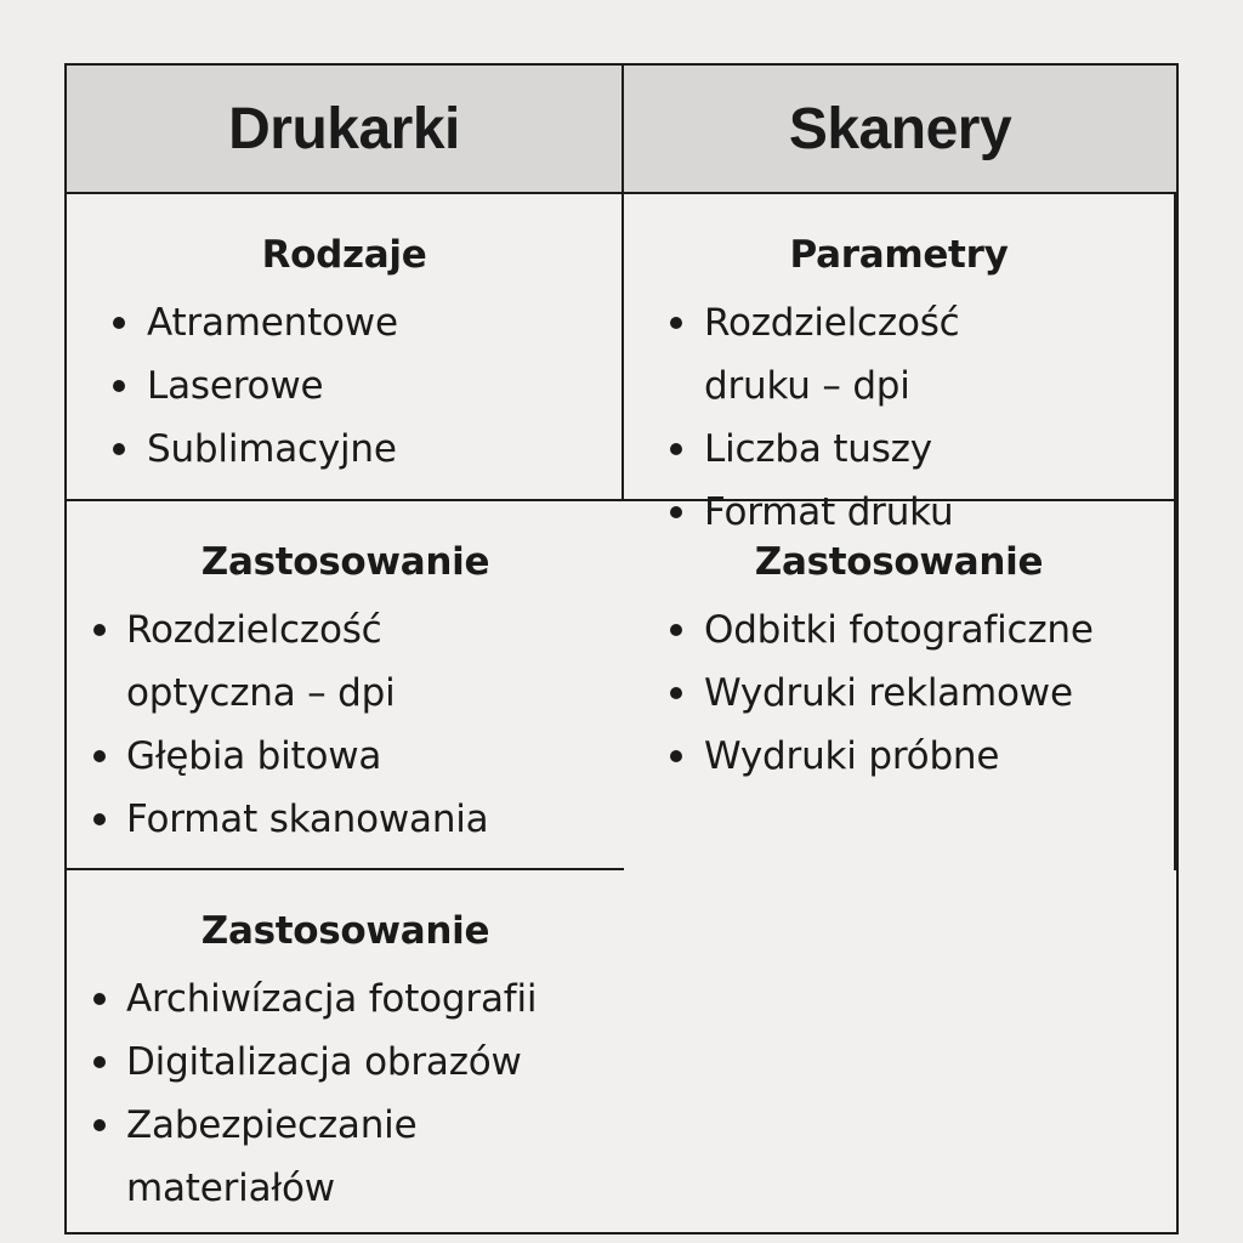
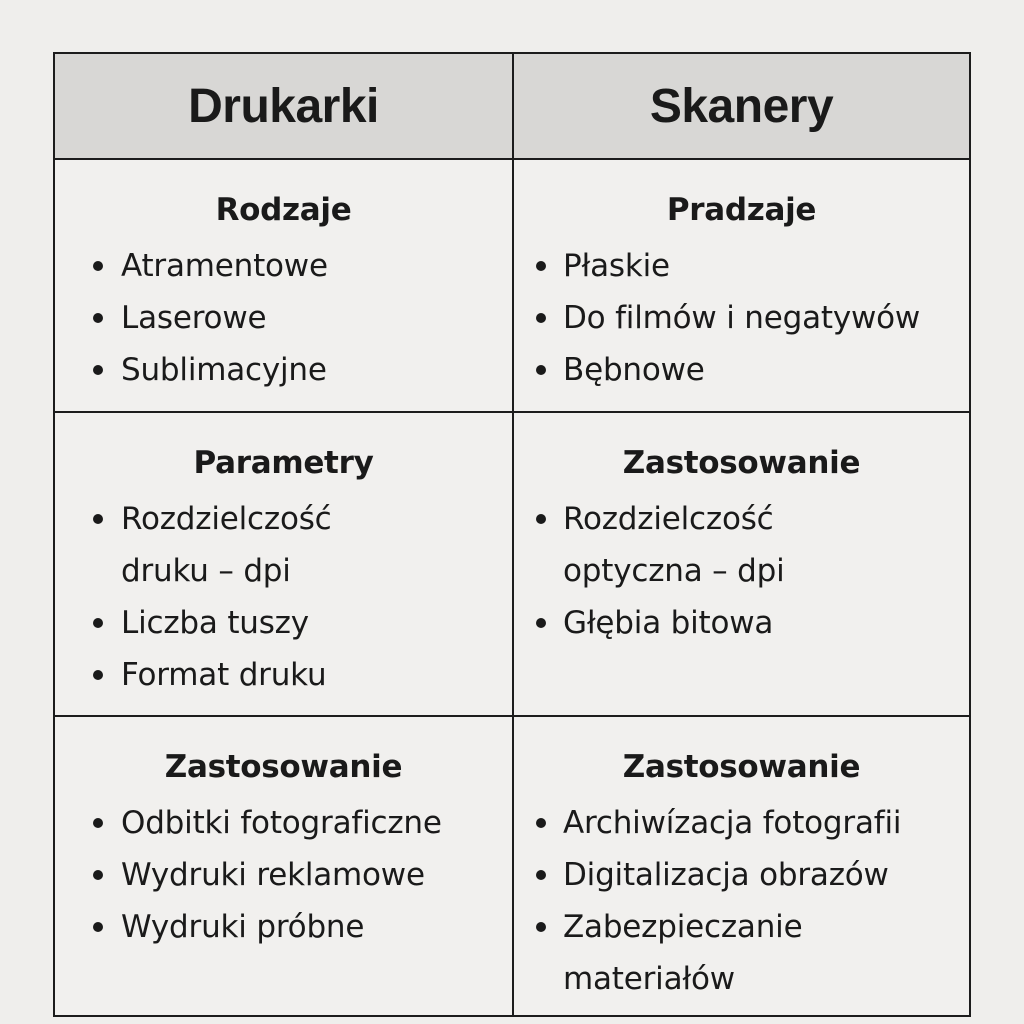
  Drukarki
  Skanery
  Rodzaje
  Atramentowe
  Laserowe
  Sublimacyjne
+ Pradzaje
+ Płaskie
+ Do filmów i negatywów
+ Bębnowe
  Parametry
  Rozdzielczość
  druku – dpi
  Liczba tuszy
  Format druku
  Zastosowanie
  Rozdzielczość
  optyczna – dpi
  Głębia bitowa
- Format skanowania
  Zastosowanie
  Odbitki fotograficzne
  Wydruki reklamowe
  Wydruki próbne
  Zastosowanie
  Archiwízacja fotografii
  Digitalizacja obrazów
  Zabezpieczanie
  materiałów
